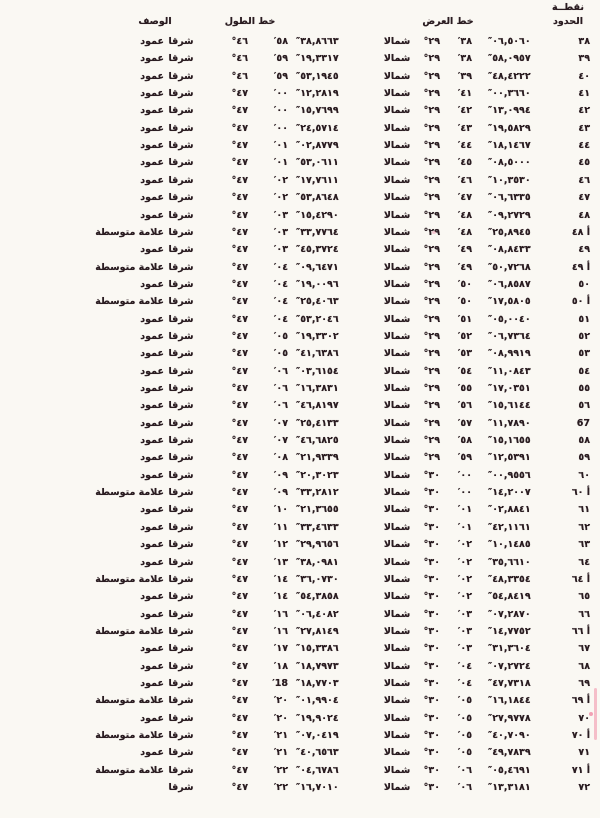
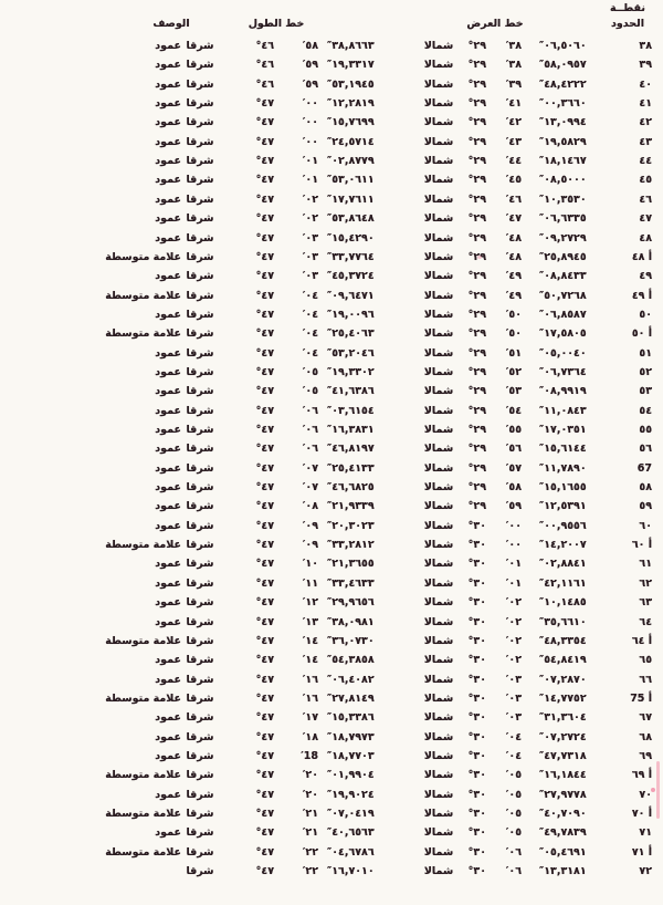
  نقطــة
  الحدود
  خط العرض
  خط الطول
  الوصف
  عمود
  شرقا
  °٤٦
  ′٥٨
  ″٣٨,٨٦٦٣
  شمالا
  °٢٩
  ′٣٨
  ″٠٦,٥٠٦٠
  ٣٨
  عمود
  شرقا
  °٤٦
  ′٥٩
  ″١٩,٣٣١٧
  شمالا
  °٢٩
  ′٣٨
  ″٥٨,٠٩٥٧
  ٣٩
  عمود
  شرقا
  °٤٦
  ′٥٩
  ″٥٣,١٩٤٥
  شمالا
  °٢٩
  ′٣٩
  ″٤٨,٤٢٢٢
  ٤٠
  عمود
  شرقا
  °٤٧
  ′٠٠
  ″١٢,٢٨١٩
  شمالا
  °٢٩
  ′٤١
  ″٠٠,٣٦٦٠
  ٤١
  عمود
  شرقا
  °٤٧
  ′٠٠
  ″١٥,٧٦٩٩
  شمالا
  °٢٩
  ′٤٢
  ″١٣,٠٩٩٤
  ٤٢
  عمود
  شرقا
  °٤٧
  ′٠٠
  ″٢٤,٥٧١٤
  شمالا
  °٢٩
  ′٤٣
  ″١٩,٥٨٢٩
  ٤٣
  عمود
  شرقا
  °٤٧
  ′٠١
  ″٠٢,٨٧٧٩
  شمالا
  °٢٩
  ′٤٤
  ″١٨,١٤٦٧
  ٤٤
  عمود
  شرقا
  °٤٧
  ′٠١
  ″٥٣,٠٦١١
  شمالا
  °٢٩
  ′٤٥
  ″٠٨,٥٠٠٠
  ٤٥
  عمود
  شرقا
  °٤٧
  ′٠٢
  ″١٧,٧٦١١
  شمالا
  °٢٩
  ′٤٦
  ″١٠,٣٥٣٠
  ٤٦
  عمود
  شرقا
  °٤٧
  ′٠٢
  ″٥٣,٨٦٤٨
  شمالا
  °٢٩
  ′٤٧
  ″٠٦,٦٣٣٥
  ٤٧
  عمود
  شرقا
  °٤٧
  ′٠٣
  ″١٥,٤٢٩٠
  شمالا
  °٢٩
  ′٤٨
  ″٠٩,٢٧٢٩
  ٤٨
  علامة متوسطة
  شرقا
  °٤٧
  ′٠٣
  ″٣٣,٧٧٦٤
  شمالا
  °٢٩
  ′٤٨
  ″٢٥,٨٩٤٥
  أ ٤٨
  عمود
  شرقا
  °٤٧
  ′٠٣
  ″٤٥,٣٧٢٤
  شمالا
  °٢٩
  ′٤٩
  ″٠٨,٨٤٣٣
  ٤٩
  علامة متوسطة
  شرقا
  °٤٧
  ′٠٤
  ″٠٩,٦٤٧١
  شمالا
  °٢٩
  ′٤٩
  ″٥٠,٧٢٦٨
  أ ٤٩
  عمود
  شرقا
  °٤٧
  ′٠٤
  ″١٩,٠٠٩٦
  شمالا
  °٢٩
  ′٥٠
  ″٠٦,٨٥٨٧
  ٥٠
  علامة متوسطة
  شرقا
  °٤٧
  ′٠٤
  ″٢٥,٤٠٦٣
  شمالا
  °٢٩
  ′٥٠
  ″١٧,٥٨٠٥
  أ ٥٠
  عمود
  شرقا
  °٤٧
  ′٠٤
  ″٥٣,٢٠٤٦
  شمالا
  °٢٩
  ′٥١
  ″٠٥,٠٠٤٠
  ٥١
  عمود
  شرقا
  °٤٧
  ′٠٥
  ″١٩,٣٣٠٢
  شمالا
  °٢٩
  ′٥٢
  ″٠٦,٧٣٦٤
  ٥٢
  عمود
  شرقا
  °٤٧
  ′٠٥
  ″٤١,٦٣٨٦
  شمالا
  °٢٩
  ′٥٣
  ″٠٨,٩٩١٩
  ٥٣
  عمود
  شرقا
  °٤٧
  ′٠٦
  ″٠٣,٦١٥٤
  شمالا
  °٢٩
  ′٥٤
  ″١١,٠٨٤٣
  ٥٤
  عمود
  شرقا
  °٤٧
  ′٠٦
  ″١٦,٣٨٣١
  شمالا
  °٢٩
  ′٥٥
  ″١٧,٠٣٥١
  ٥٥
  عمود
  شرقا
  °٤٧
  ′٠٦
  ″٤٦,٨١٩٧
  شمالا
  °٢٩
  ′٥٦
  ″١٥,٦١٤٤
  ٥٦
  عمود
  شرقا
  °٤٧
  ′٠٧
  ″٢٥,٤١٣٣
  شمالا
  °٢٩
  ′٥٧
  ″١١,٧٨٩٠
  67
  عمود
  شرقا
  °٤٧
  ′٠٧
  ″٤٦,٦٨٢٥
  شمالا
  °٢٩
  ′٥٨
  ″١٥,١٦٥٥
  ٥٨
  عمود
  شرقا
  °٤٧
  ′٠٨
  ″٢١,٩٣٣٩
  شمالا
  °٢٩
  ′٥٩
  ″١٢,٥٣٩١
  ٥٩
  عمود
  شرقا
  °٤٧
  ′٠٩
  ″٢٠,٣٠٢٣
  شمالا
  °٣٠
  ′٠٠
  ″٠٠,٩٥٥٦
  ٦٠
  علامة متوسطة
  شرقا
  °٤٧
  ′٠٩
  ″٣٣,٢٨١٢
  شمالا
  °٣٠
  ′٠٠
  ″١٤,٢٠٠٧
  أ ٦٠
  عمود
  شرقا
  °٤٧
  ′١٠
  ″٢١,٣٦٥٥
  شمالا
  °٣٠
  ′٠١
  ″٠٢,٨٨٤١
  ٦١
  عمود
  شرقا
  °٤٧
  ′١١
  ″٣٣,٤٦٣٣
  شمالا
  °٣٠
  ′٠١
  ″٤٢,١١٦١
  ٦٢
  عمود
  شرقا
  °٤٧
  ′١٢
  ″٢٩,٩٦٥٦
  شمالا
  °٣٠
  ′٠٢
  ″١٠,١٤٨٥
  ٦٣
  عمود
  شرقا
  °٤٧
  ′١٣
  ″٣٨,٠٩٨١
  شمالا
  °٣٠
  ′٠٢
  ″٣٥,٦٦١٠
  ٦٤
  علامة متوسطة
  شرقا
  °٤٧
  ′١٤
  ″٣٦,٠٧٣٠
  شمالا
  °٣٠
  ′٠٢
  ″٤٨,٣٣٥٤
  أ ٦٤
  عمود
  شرقا
  °٤٧
  ′١٤
  ″٥٤,٣٨٥٨
  شمالا
  °٣٠
  ′٠٢
  ″٥٤,٨٤١٩
  ٦٥
  عمود
  شرقا
  °٤٧
  ′١٦
  ″٠٦,٤٠٨٢
  شمالا
  °٣٠
  ′٠٣
  ″٠٧,٢٨٧٠
  ٦٦
  علامة متوسطة
  شرقا
  °٤٧
  ′١٦
  ″٢٧,٨١٤٩
  شمالا
  °٣٠
  ′٠٣
  ″١٤,٧٧٥٢
- أ ٦٦
+ أ 75
  عمود
  شرقا
  °٤٧
  ′١٧
  ″١٥,٣٣٨٦
  شمالا
  °٣٠
  ′٠٣
  ″٣١,٣٦٠٤
  ٦٧
  عمود
  شرقا
  °٤٧
  ′١٨
  ″١٨,٧٩٧٣
  شمالا
  °٣٠
  ′٠٤
  ″٠٧,٢٧٢٤
  ٦٨
  عمود
  شرقا
  °٤٧
  ′18
  ″١٨,٧٧٠٣
  شمالا
  °٣٠
  ′٠٤
  ″٤٧,٧٣١٨
  ٦٩
  علامة متوسطة
  شرقا
  °٤٧
  ′٢٠
  ″٠١,٩٩٠٤
  شمالا
  °٣٠
  ′٠٥
  ″١٦,١٨٤٤
  أ ٦٩
  عمود
  شرقا
  °٤٧
  ′٢٠
  ″١٩,٩٠٢٤
  شمالا
  °٣٠
  ′٠٥
  ″٢٧,٩٧٧٨
  ٧٠
  علامة متوسطة
  شرقا
  °٤٧
  ′٢١
  ″٠٧,٠٤١٩
  شمالا
  °٣٠
  ′٠٥
  ″٤٠,٧٠٩٠
  أ ٧٠
  عمود
  شرقا
  °٤٧
  ′٢١
  ″٤٠,٦٥٦٣
  شمالا
  °٣٠
  ′٠٥
  ″٤٩,٧٨٣٩
  ٧١
  علامة متوسطة
  شرقا
  °٤٧
  ′٢٢
  ″٠٤,٦٧٨٦
  شمالا
  °٣٠
  ′٠٦
  ″٠٥,٤٦٩١
  أ ٧١
  شرقا
  °٤٧
  ′٢٢
  ″١٦,٧٠١٠
  شمالا
  °٣٠
  ′٠٦
  ″١٣,٣١٨١
  ٧٢
